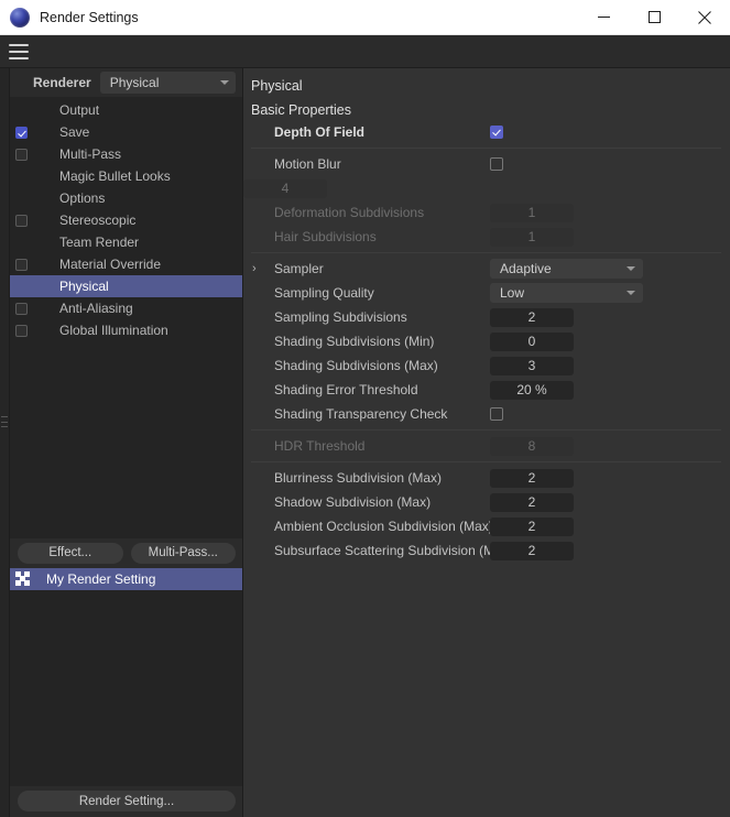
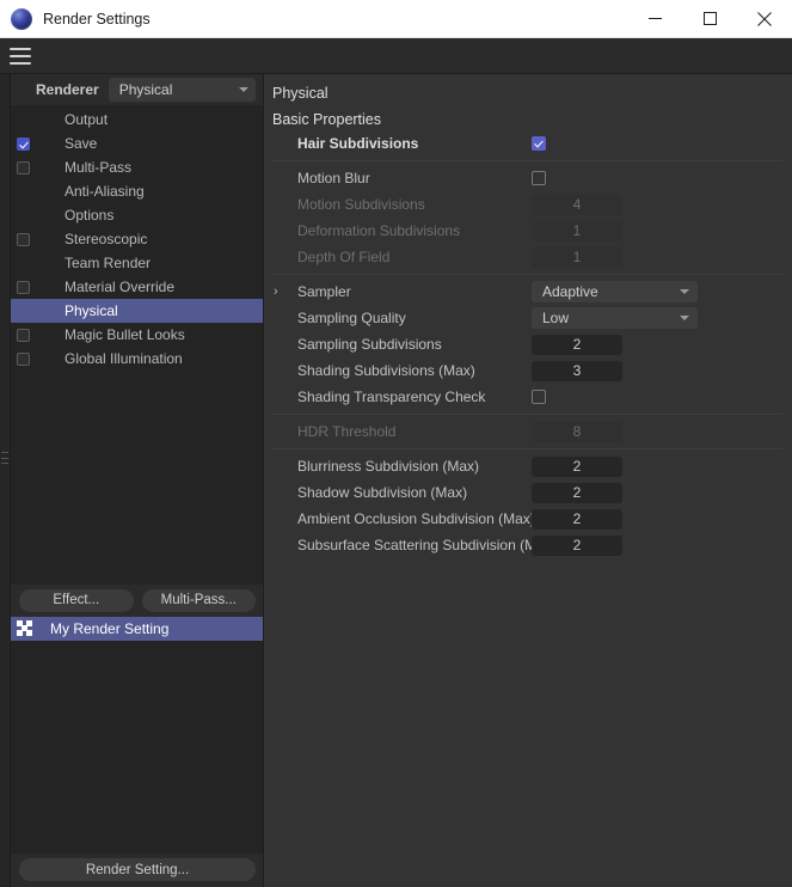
  Render Settings
  Renderer
  Physical
  Output
  Save
  Multi-Pass
- Magic Bullet Looks
+ Anti-Aliasing
  Options
  Stereoscopic
  Team Render
  Material Override
  Physical
- Anti-Aliasing
+ Magic Bullet Looks
  Global Illumination
  Effect...
  Multi-Pass...
  My Render Setting
  Render Setting...
  Physical
  Basic Properties
- Depth Of Field
+ Hair Subdivisions
  Motion Blur
+ Motion Subdivisions
  4
  Deformation Subdivisions
  1
- Hair Subdivisions
+ Depth Of Field
  1
  ›
  Sampler
  Adaptive
  Sampling Quality
  Low
  Sampling Subdivisions
  2
- Shading Subdivisions (Min)
- 0
  Shading Subdivisions (Max)
  3
- Shading Error Threshold
- 20 %
  Shading Transparency Check
  HDR Threshold
  8
  Blurriness Subdivision (Max)
  2
  Shadow Subdivision (Max)
  2
  Ambient Occlusion Subdivision (Max
  2
  Subsurface Scattering Subdivision (
  2
